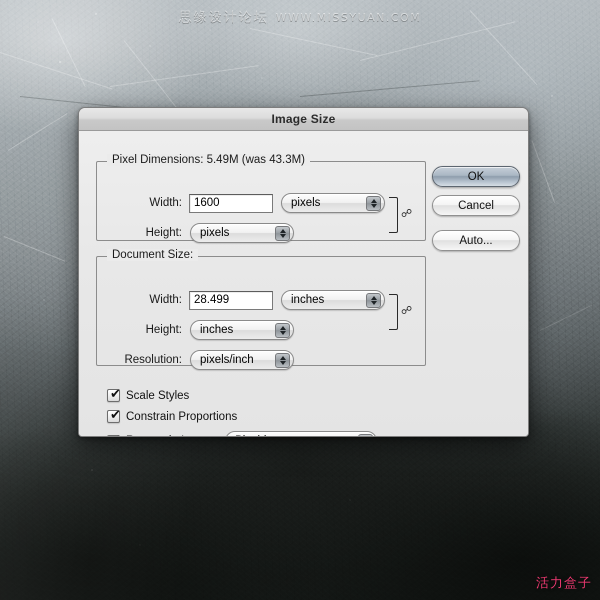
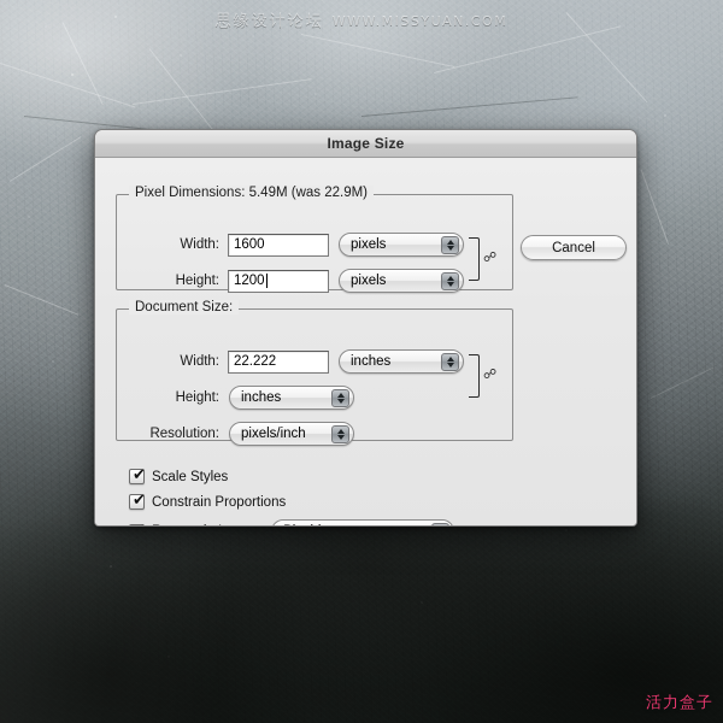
  思缘设计论坛 WWW.MISSYUAN.COM
  活力盒子
  Image Size
- Pixel Dimensions: 5.49M (was 43.3M)
+ Pixel Dimensions: 5.49M (was 22.9M)
  Width:
  1600
  pixels
  Height:
+ 1200
  pixels
  ☍
  Document Size:
  Width:
- 28.499
+ 22.222
  inches
  Height:
  inches
  Resolution:
  pixels/inch
  ☍
  ✔
  Scale Styles
  ✔
  Constrain Proportions
- OK
  Cancel
- Auto...
